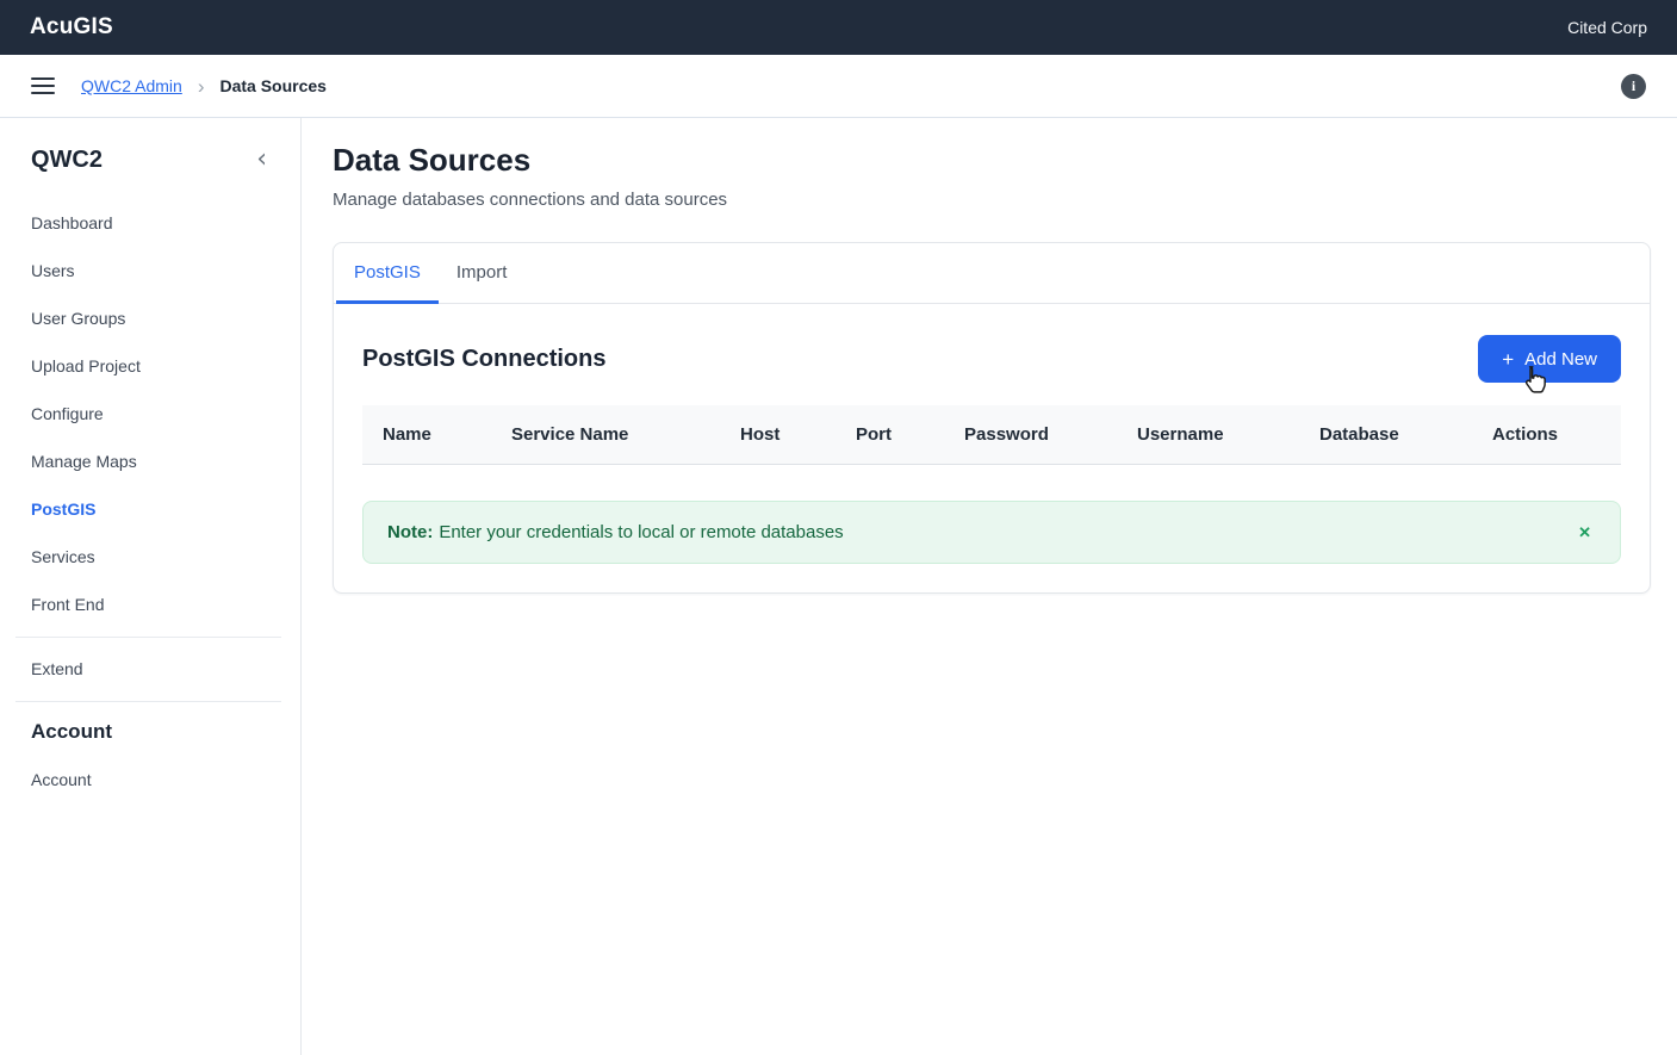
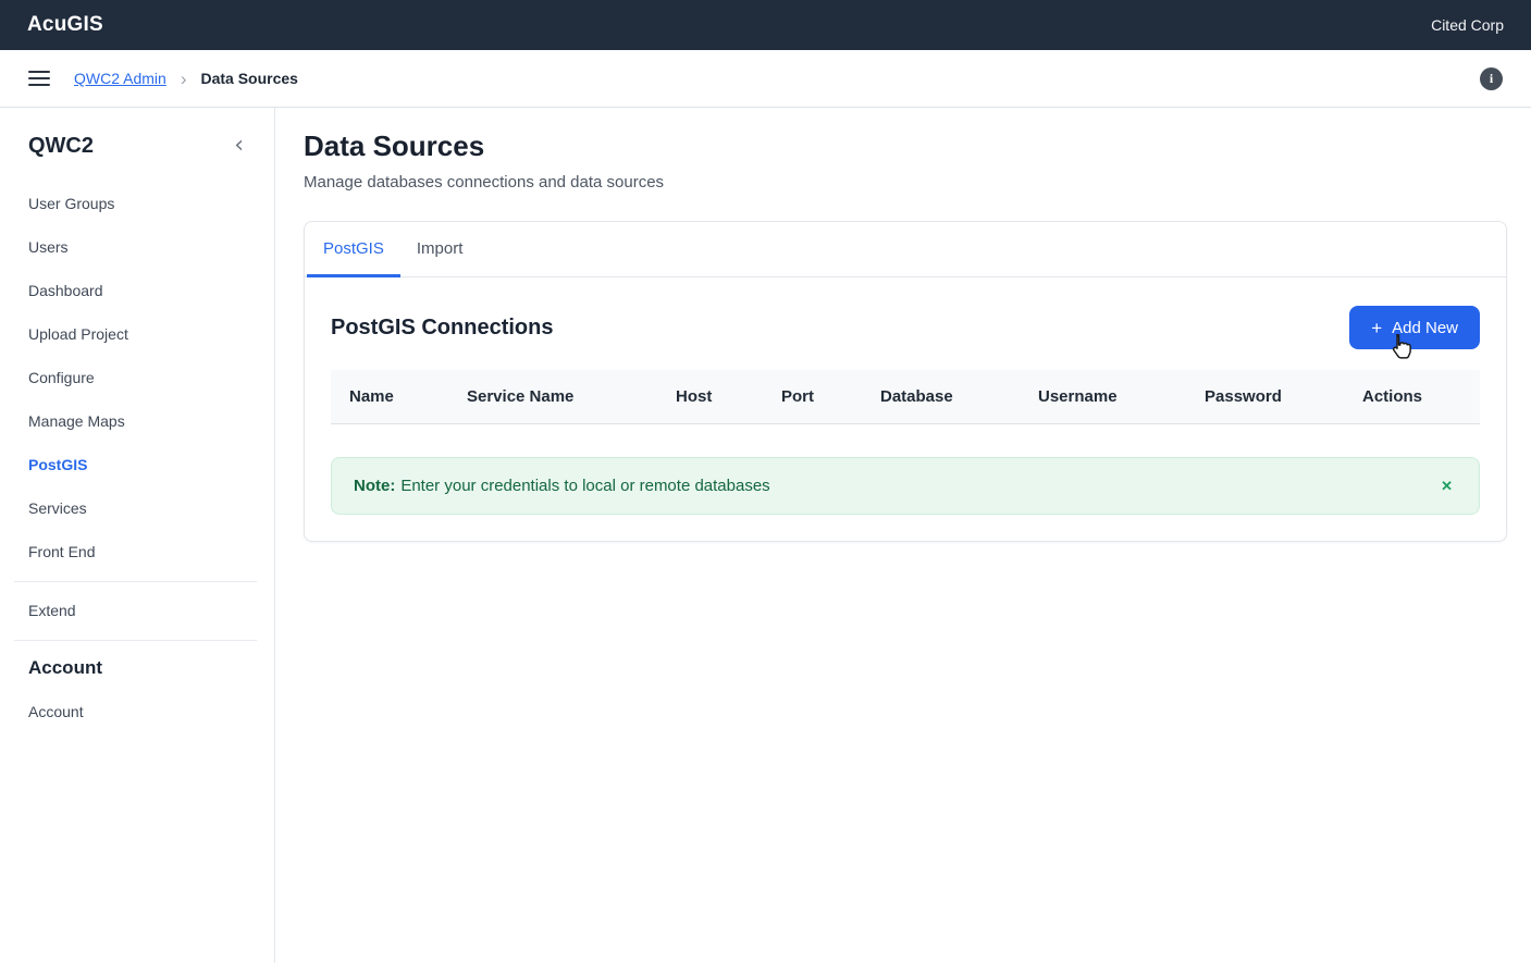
  AcuGIS
  Cited Corp
  QWC2 Admin
  ›
  Data Sources
  i
  QWC2
  ‹
- Dashboard
+ User Groups
  Users
- User Groups
+ Dashboard
  Upload Project
  Configure
  Manage Maps
  PostGIS
  Services
  Front End
  Extend
  Account
  Account
  Data Sources
  Manage databases connections and data sources
  PostGIS
  Import
  PostGIS Connections
  +
  Add New
  Name
  Service Name
  Host
  Port
- Password
+ Database
  Username
- Database
+ Password
  Actions
  Note:
  Enter your credentials to local or remote databases
  ✕
